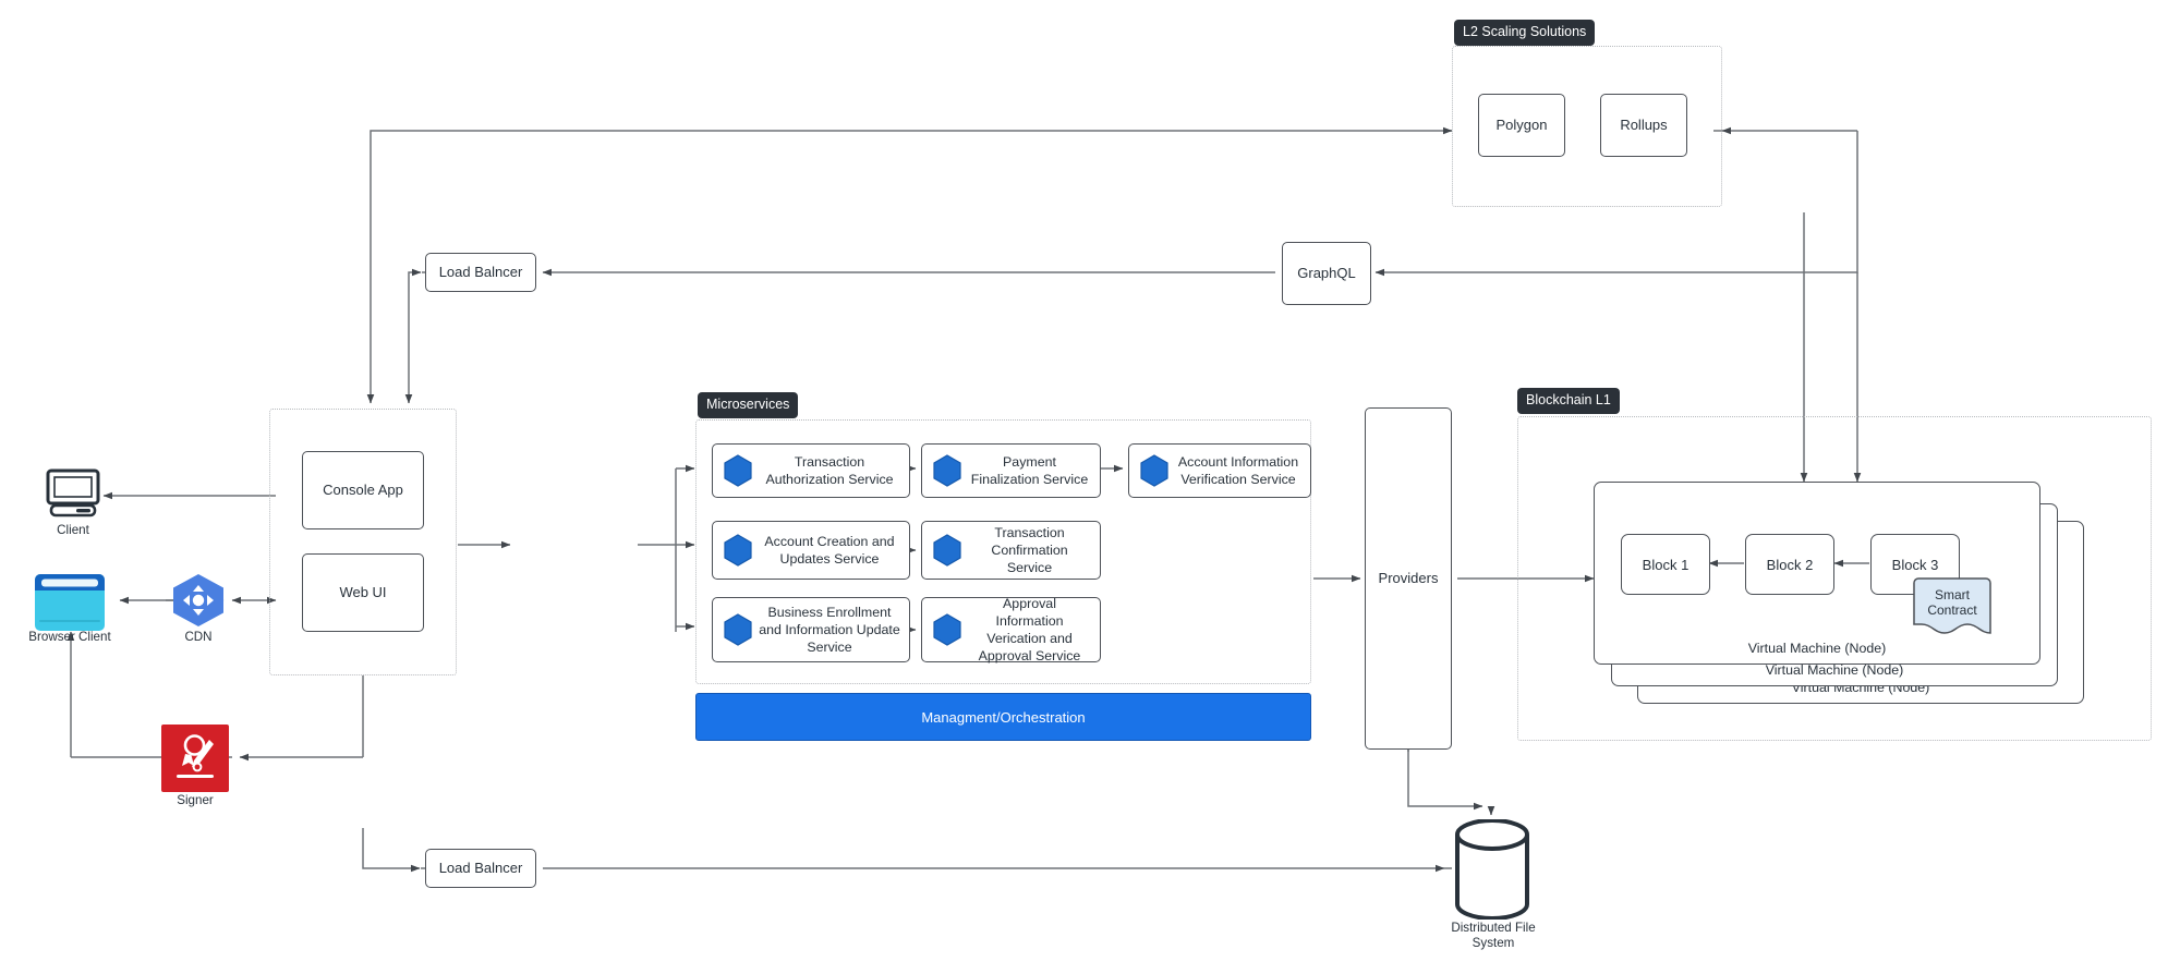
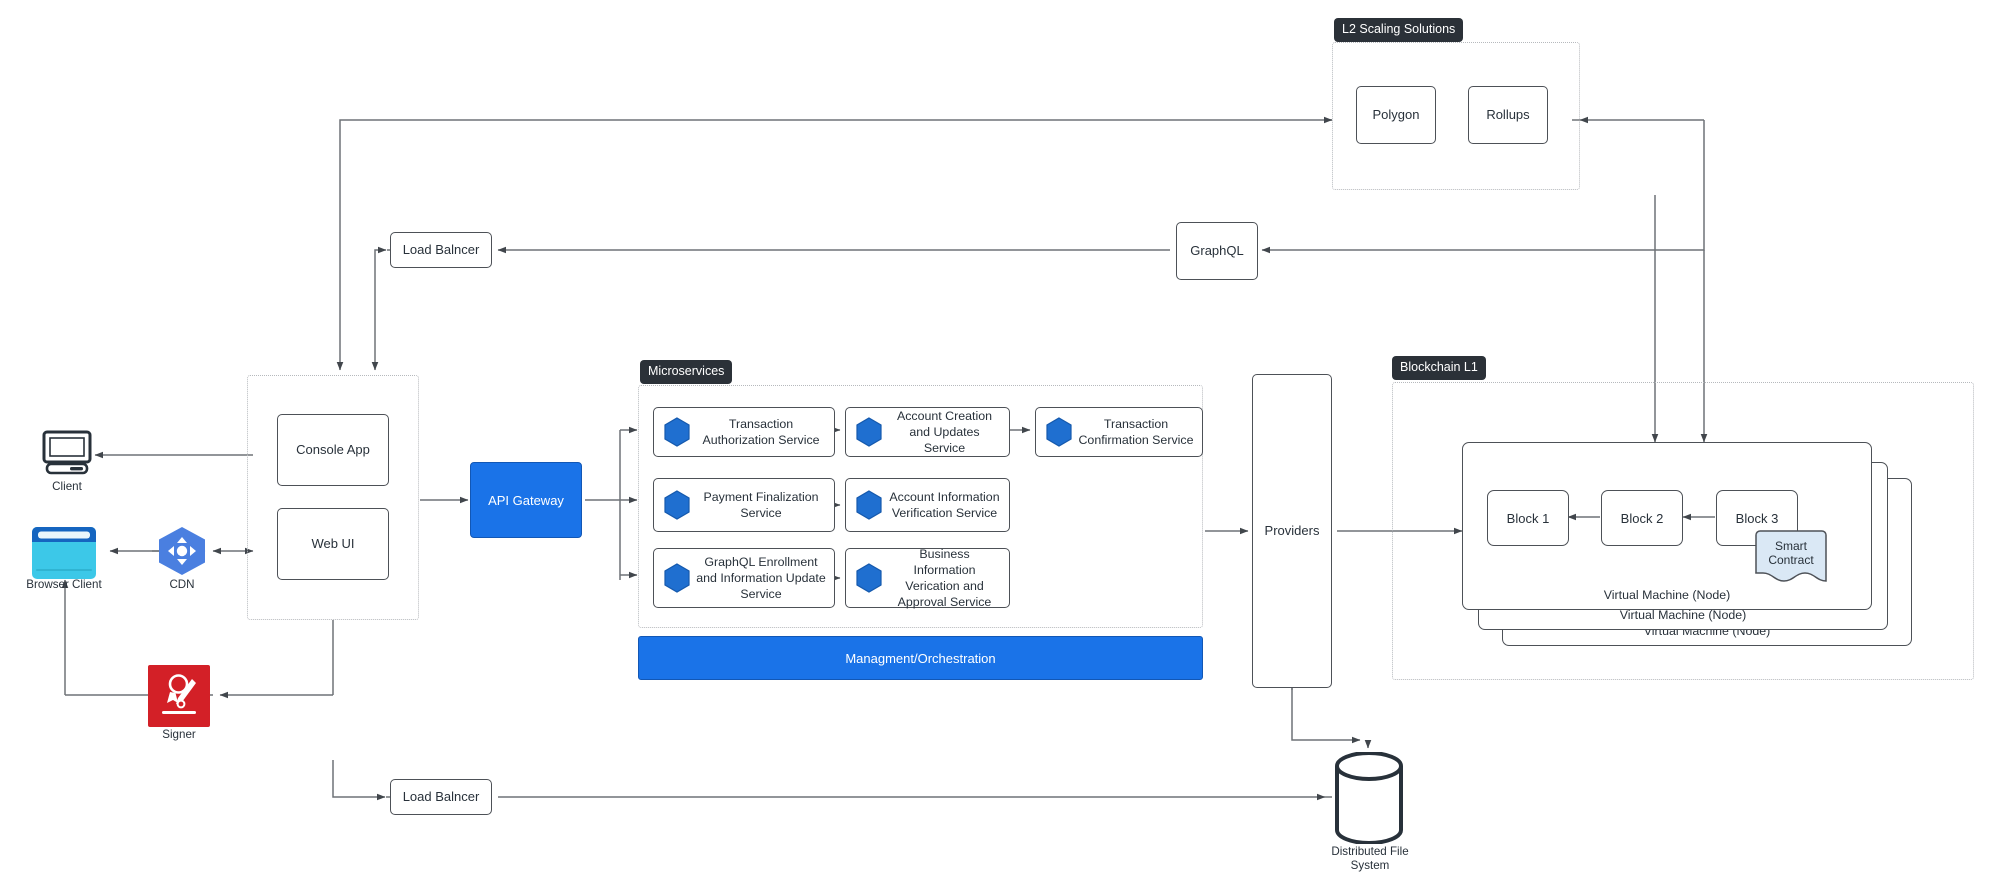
  L2 Scaling Solutions
  Polygon
  Rollups
  Load Balncer
  GraphQL
  Client
  Browser Client
  CDN
  Signer
  Console App
  Web UI
+ API Gateway
  Microservices
  Transaction Authorization Service
- Payment Finalization Service
+ Account Creation and Updates Service
- Account Information Verification Service
+ Transaction Confirmation Service
- Account Creation and Updates Service
+ Payment Finalization Service
- Transaction Confirmation Service
+ Account Information Verification Service
- Business Enrollment and Information Update Service
+ GraphQL Enrollment and Information Update Service
- Approval Information Verication and Approval Service
+ Business Information Verication and Approval Service
  Managment/Orchestration
  Providers
  Blockchain L1
  Virtual Machine (Node)
  Virtual Machine (Node)
  Virtual Machine (Node)
  Block 1
  Block 2
  Block 3
  Smart
  Contract
  Load Balncer
  Distributed File
  System
